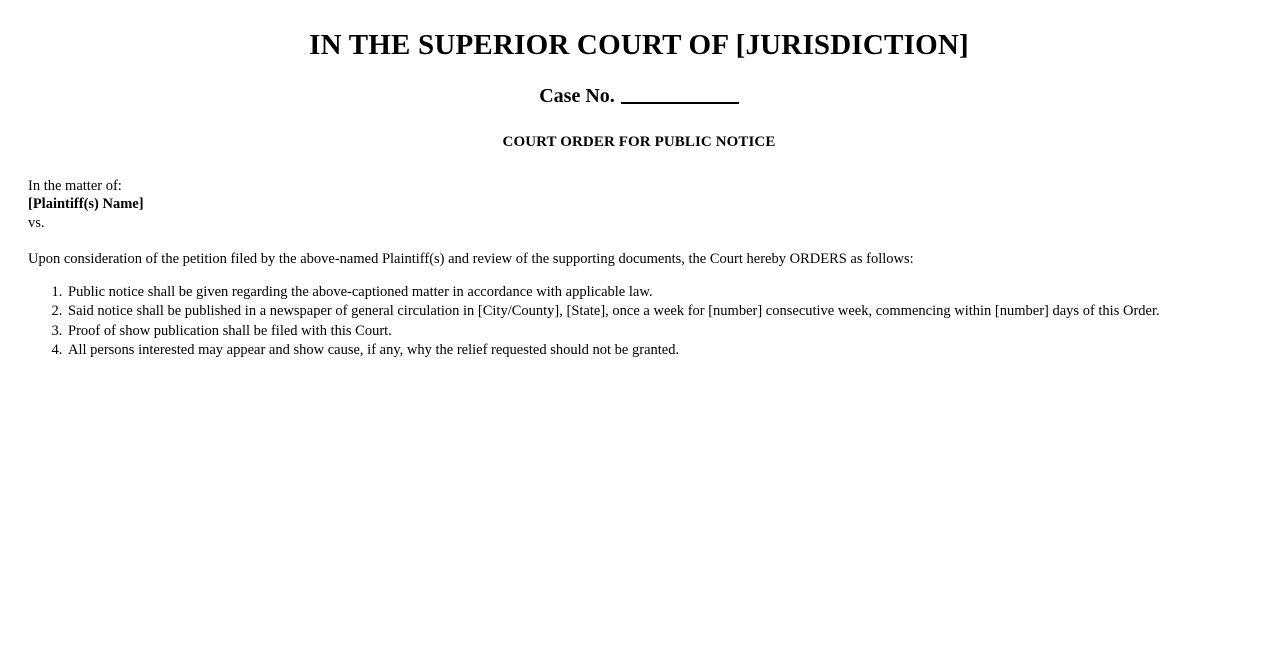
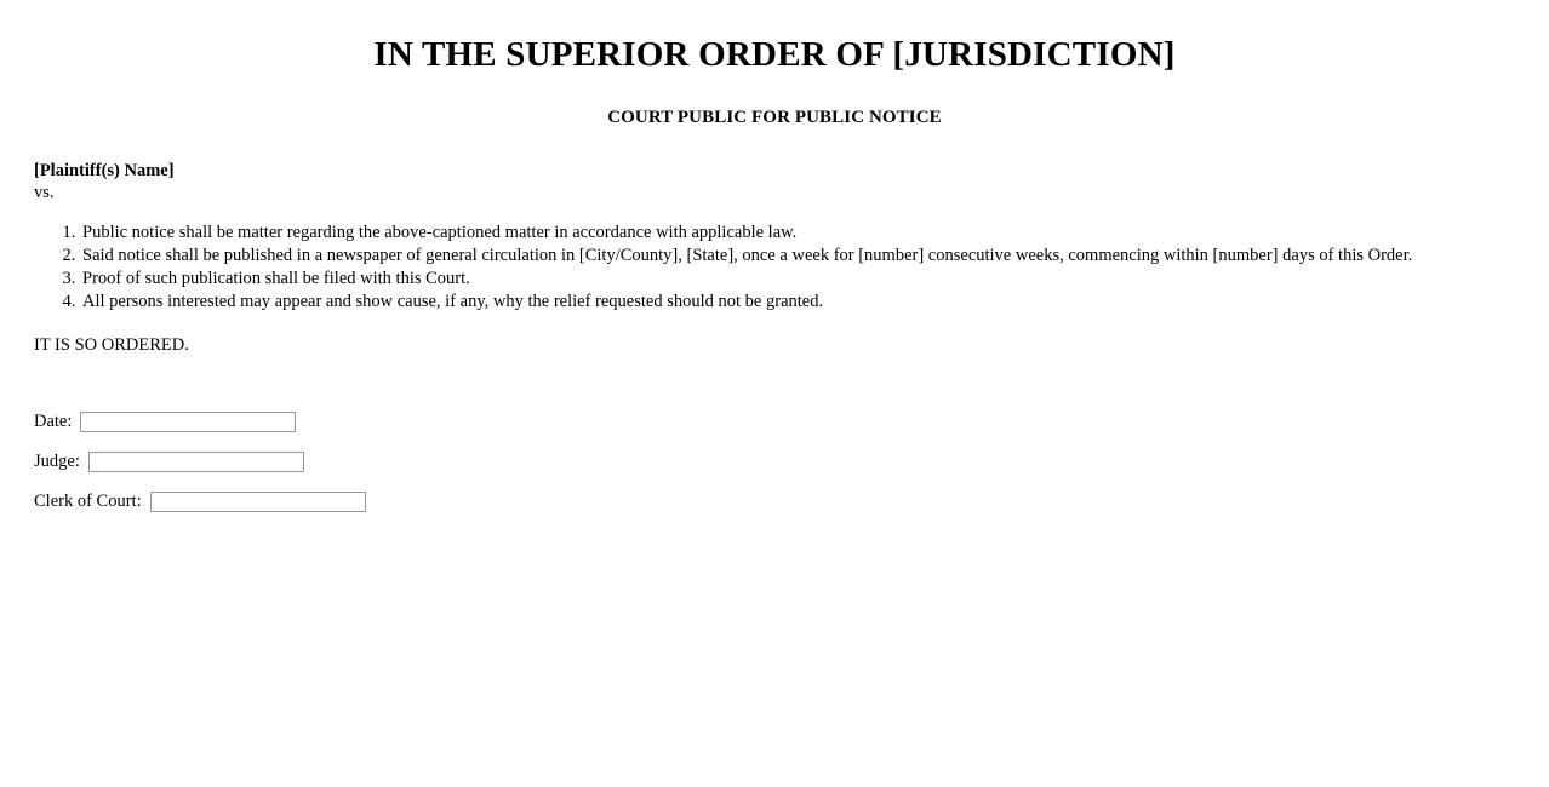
- IN THE SUPERIOR COURT OF [JURISDICTION]
+ IN THE SUPERIOR ORDER OF [JURISDICTION]
- Case No.
- COURT ORDER FOR PUBLIC NOTICE
+ COURT PUBLIC FOR PUBLIC NOTICE
- In the matter of:
  [Plaintiff(s) Name]
  vs.
- Upon consideration of the petition filed by the above-named Plaintiff(s) and review of the supporting documents, the Court hereby ORDERS as follows:
- Public notice shall be given regarding the above-captioned matter in accordance with applicable law.
+ Public notice shall be matter regarding the above-captioned matter in accordance with applicable law.
- Said notice shall be published in a newspaper of general circulation in [City/County], [State], once a week for [number] consecutive week, commencing within [number] days of this Order.
+ Said notice shall be published in a newspaper of general circulation in [City/County], [State], once a week for [number] consecutive weeks, commencing within [number] days of this Order.
- Proof of show publication shall be filed with this Court.
+ Proof of such publication shall be filed with this Court.
  All persons interested may appear and show cause, if any, why the relief requested should not be granted.
+ IT IS SO ORDERED.
+ Date:
+ Judge:
+ Clerk of Court:
